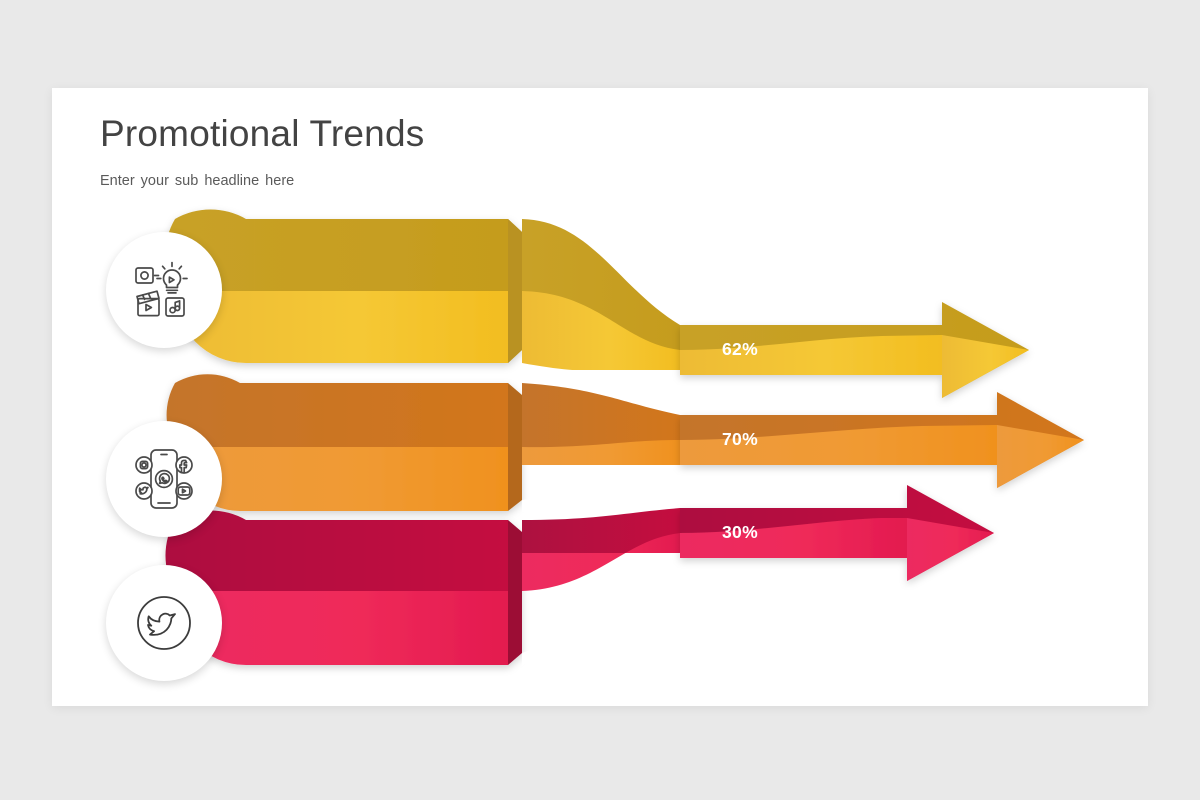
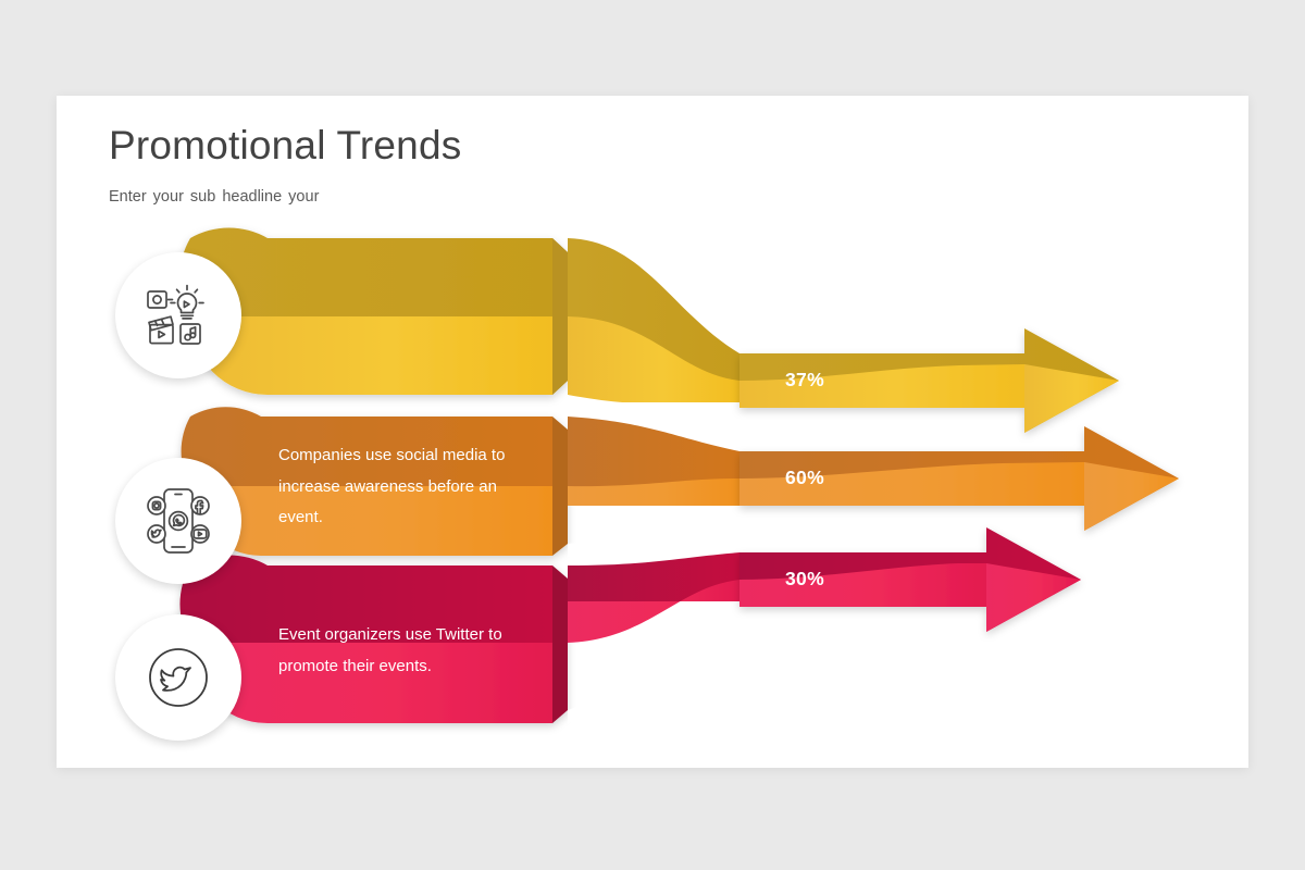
  Promotional Trends
- Enter your sub headline here
+ Enter your sub headline your
+ Companies use social media to increase awareness before an event.
+ Event organizers use Twitter to promote their events.
- 62%
+ 37%
- 70%
+ 60%
  30%
